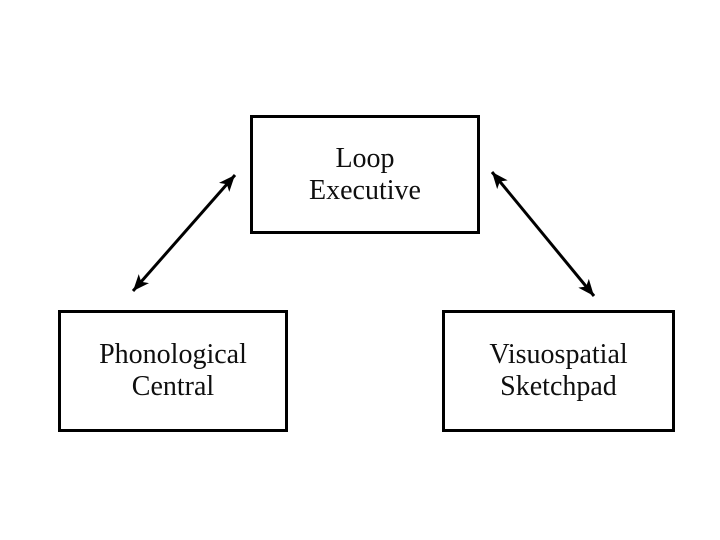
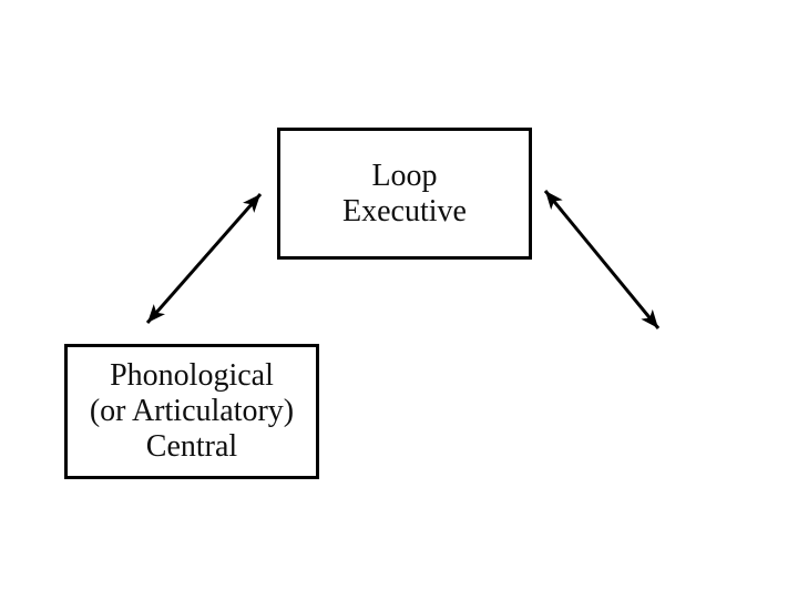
  Loop
  Executive
  Phonological
+ (or Articulatory)
  Central
- Visuospatial
- Sketchpad
